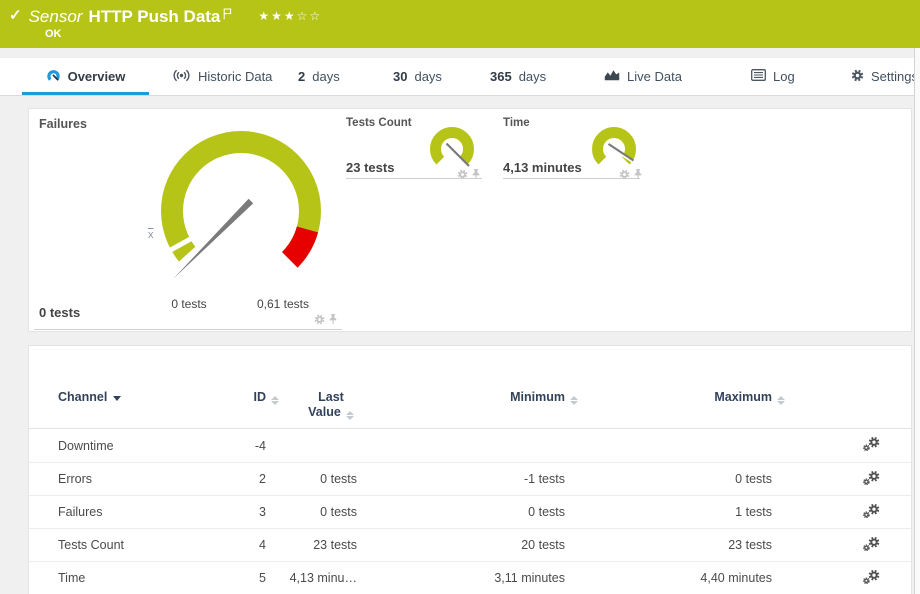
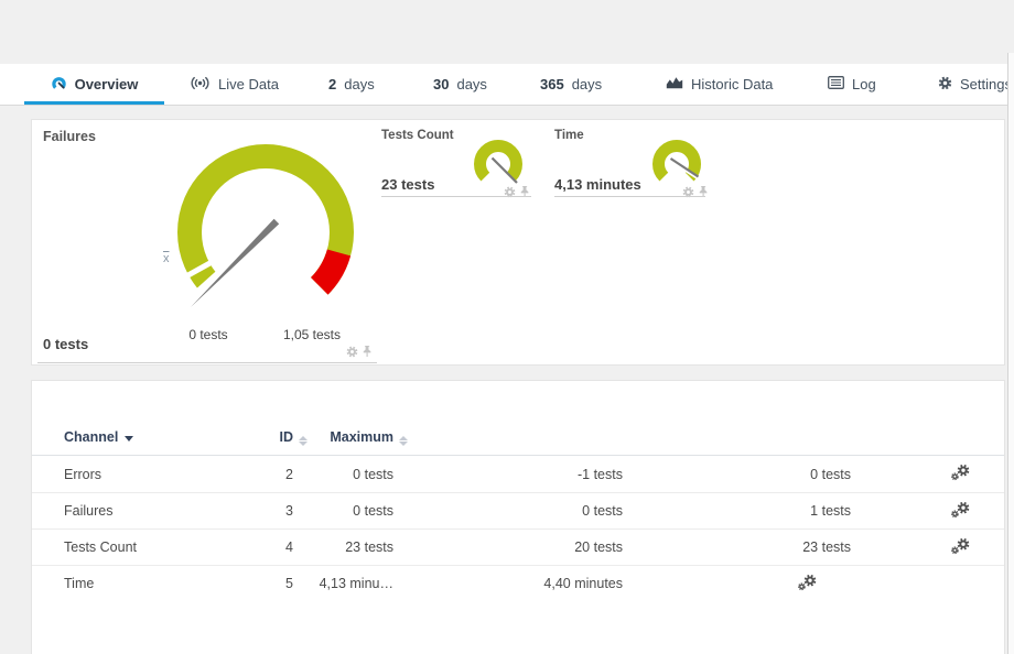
- ✓
- Sensor
- HTTP Push Data
- ★★★☆☆
- OK
  Overview
- Historic Data
+ Live Data
  2
  days
  30
  days
  365
  days
- Live Data
+ Historic Data
  Log
  Setting
  Failures
  x
  0 tests
- 0,61 tests
+ 1,05 tests
  0 tests
  Tests Count
  23 tests
  Time
  4,13 minutes
  Channel
  ID
- Last Value
- Minimum
  Maximum
- Downtime
- -4
  Errors
  2
  0 tests
  -1 tests
  0 tests
  Failures
  3
  0 tests
  0 tests
  1 tests
  Tests Count
  4
  23 tests
  20 tests
  23 tests
  Time
  5
  4,13 minu…
- 3,11 minutes
  4,40 minutes
